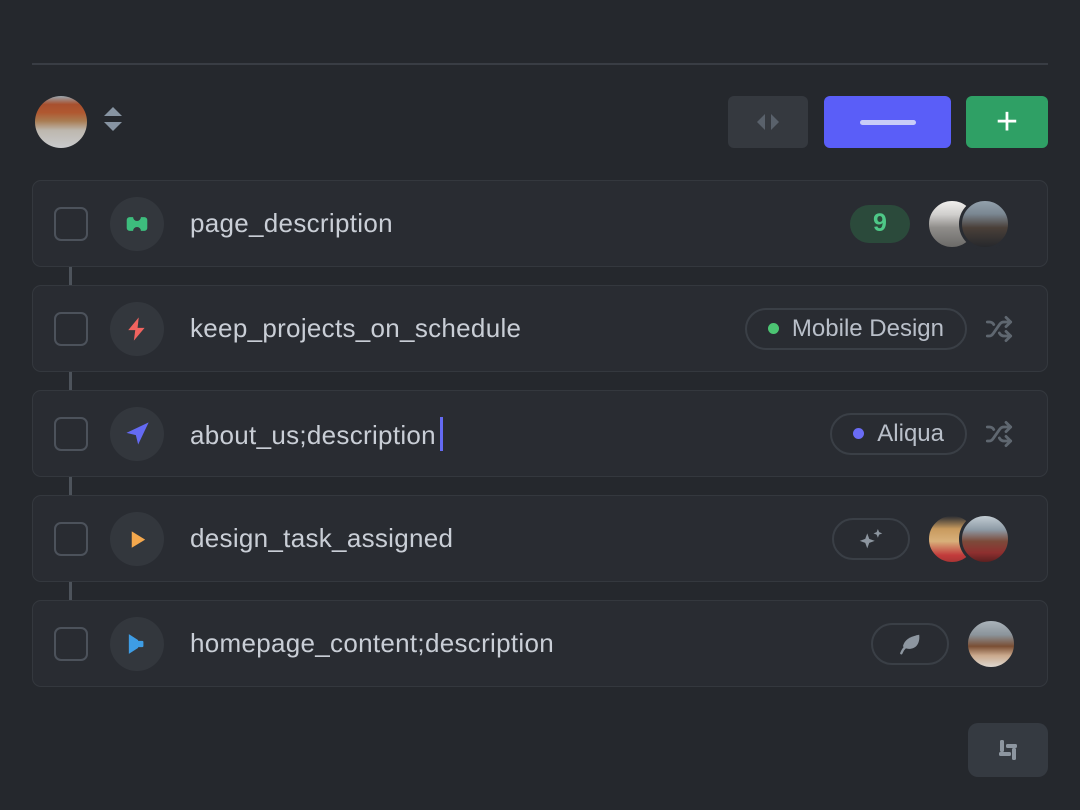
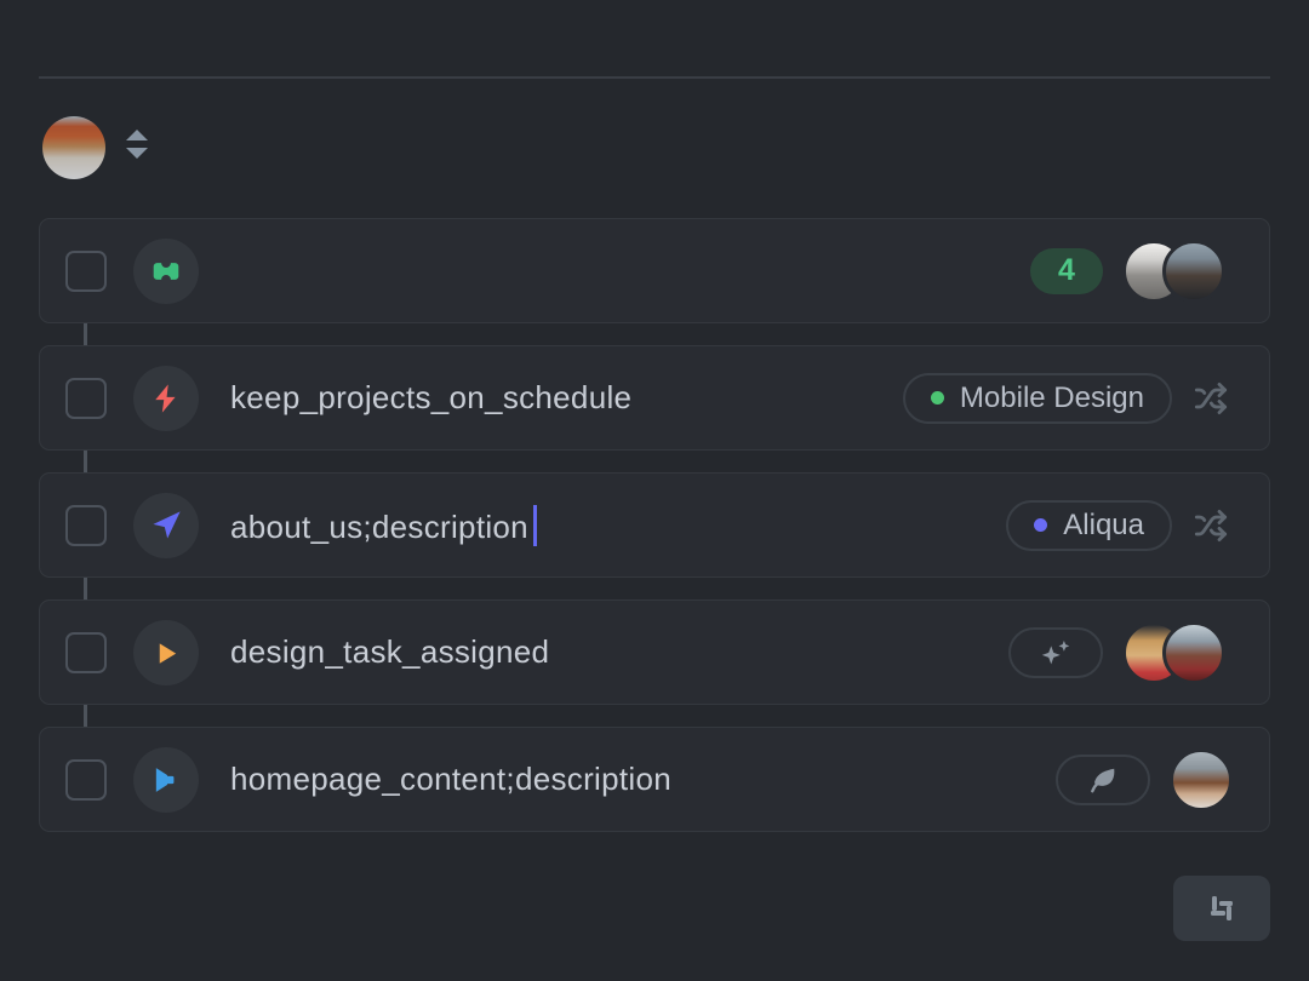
- +
- page_description
- 9
+ 4
  keep_projects_on_schedule
  Mobile Design
  about_us;description
  Aliqua
  design_task_assigned
  homepage_content;description
